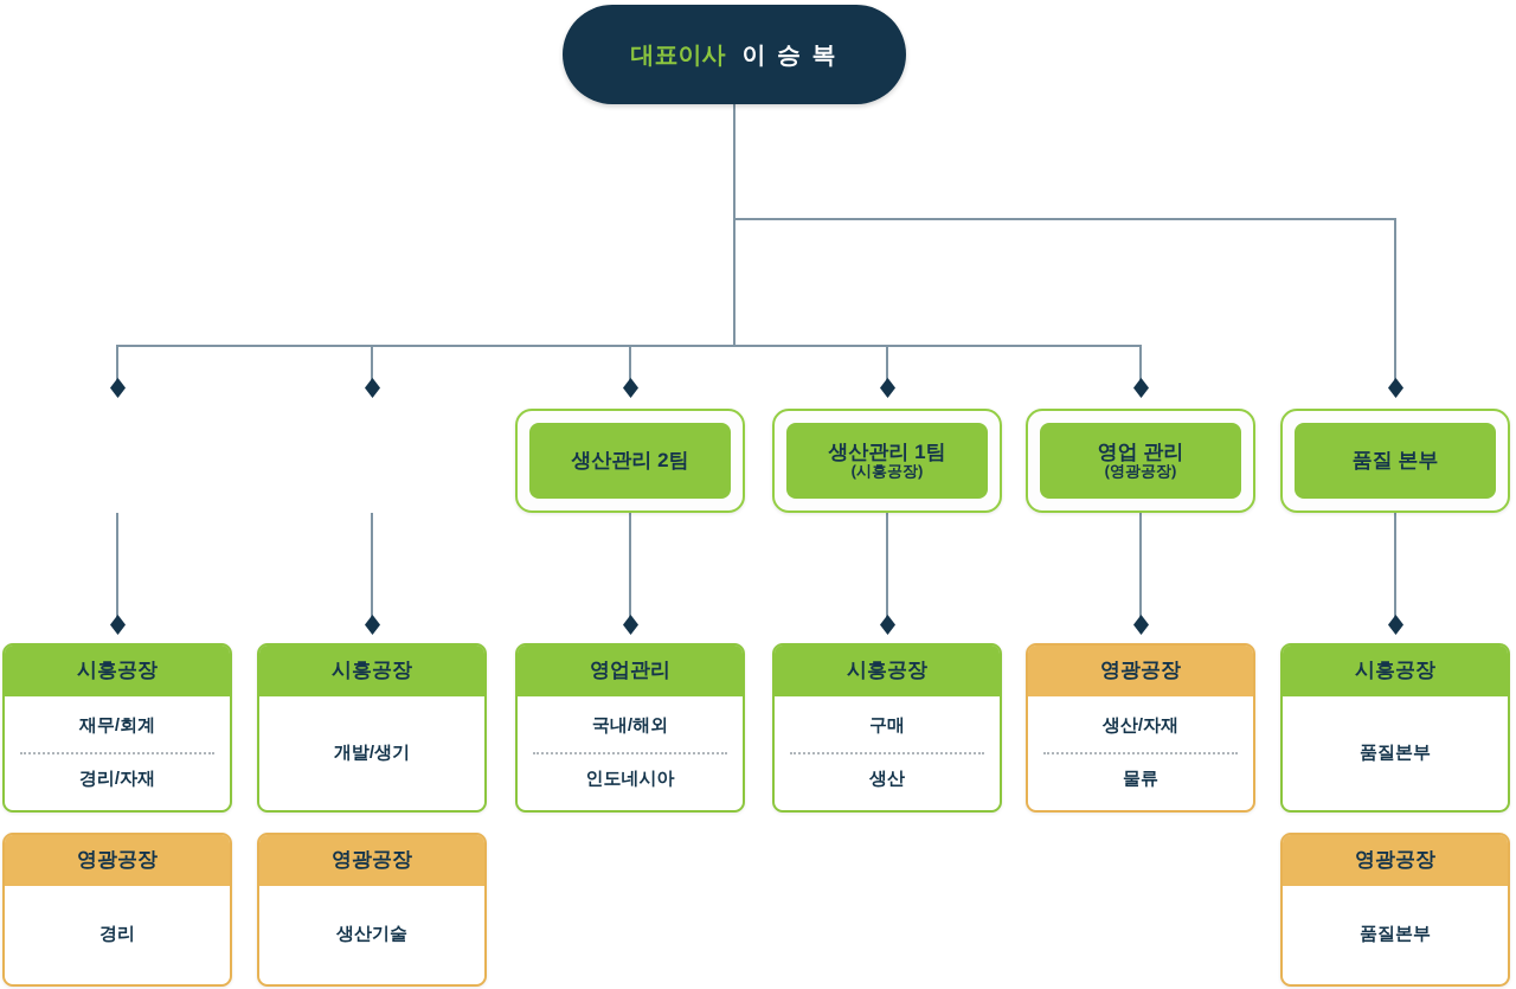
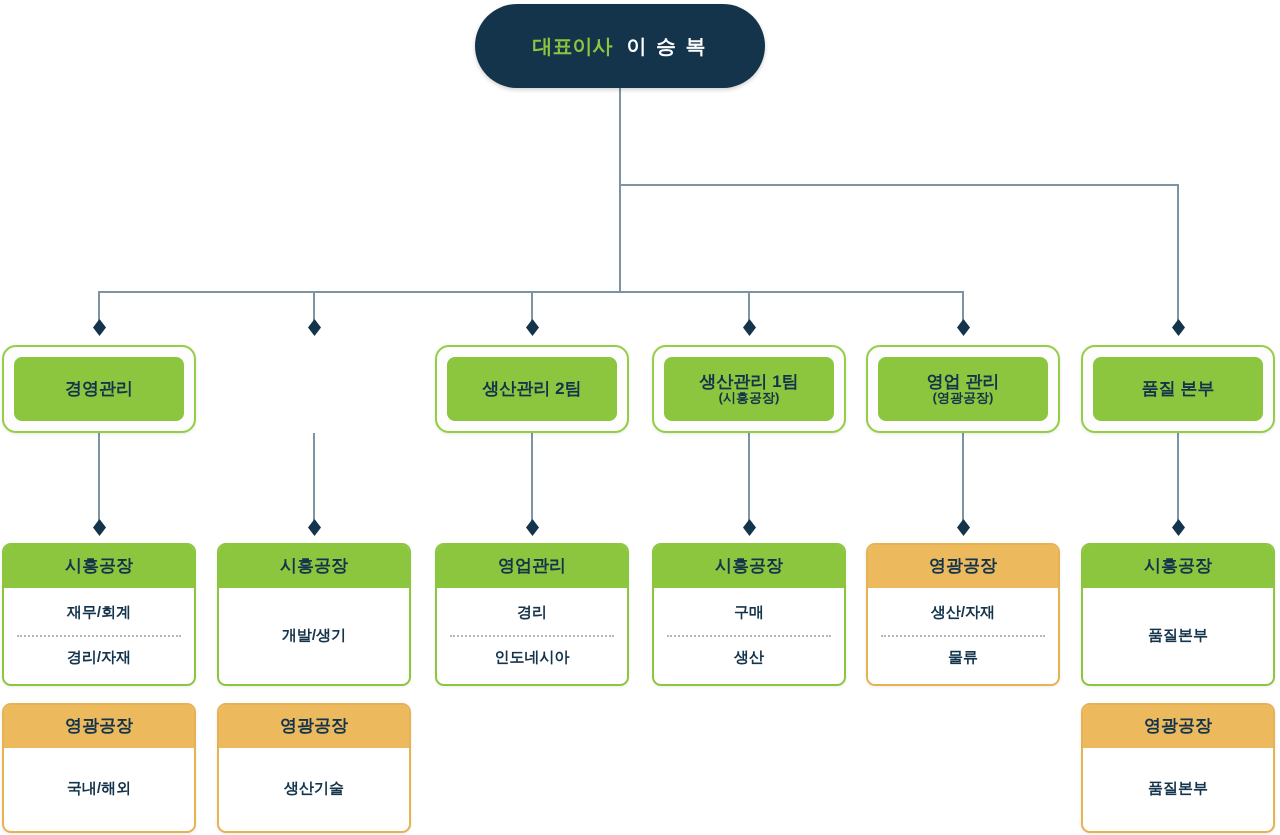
  대표이사
  이 승 복
+ 경영관리
  생산관리 2팀
  생산관리 1팀
  (시흥공장)
  영업 관리
  (영광공장)
  품질 본부
  시흥공장
  재무/회계
  경리/자재
  영광공장
- 경리
+ 국내/해외
  시흥공장
  개발/생기
  영광공장
  생산기술
  영업관리
- 국내/해외
+ 경리
  인도네시아
  시흥공장
  구매
  생산
  영광공장
  생산/자재
  물류
  시흥공장
  품질본부
  영광공장
  품질본부
